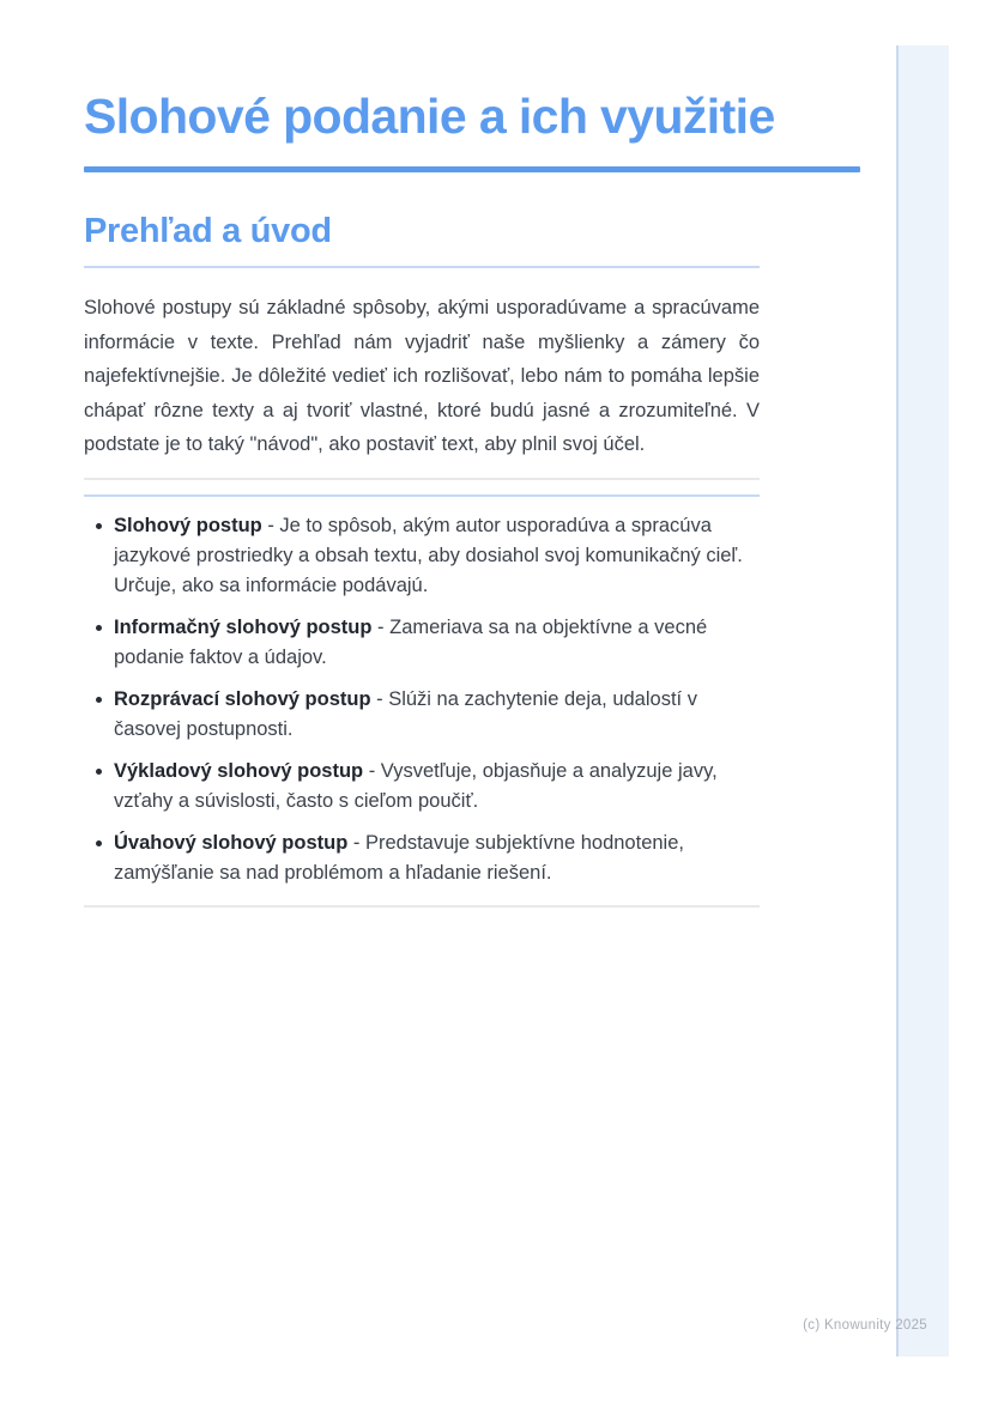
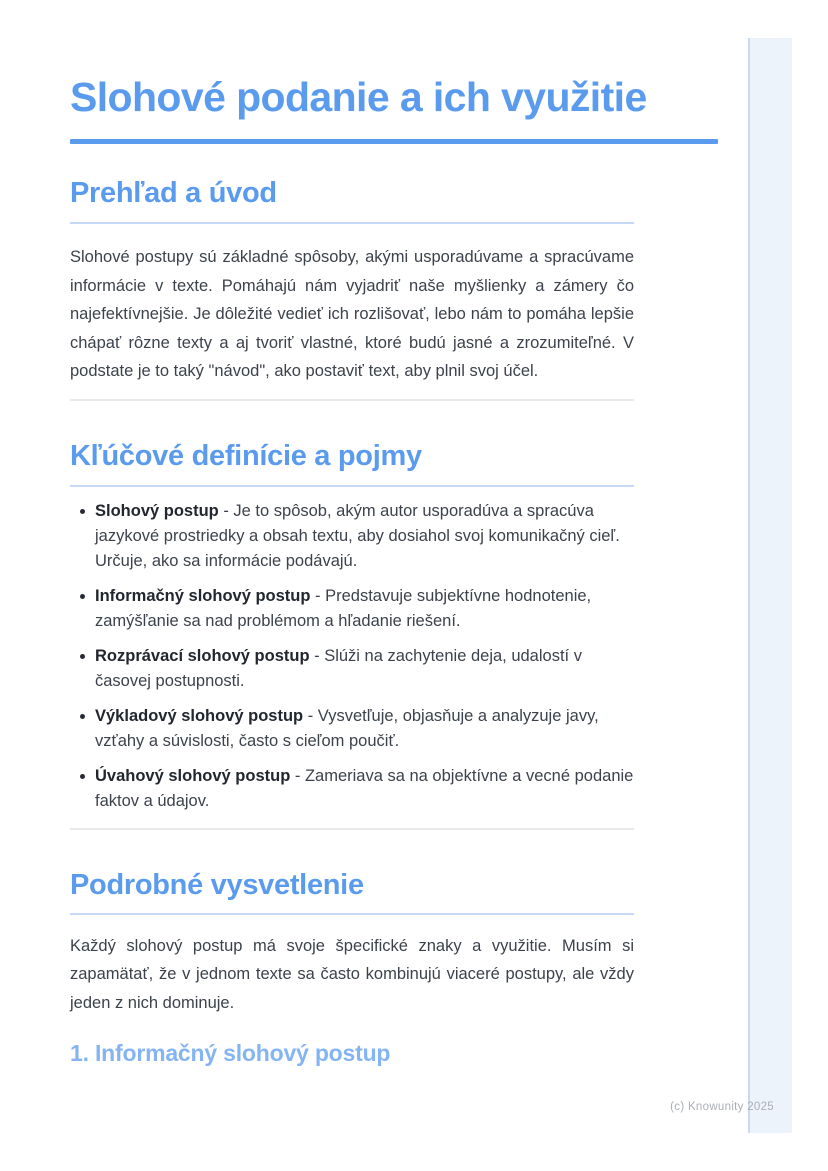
  Slohové podanie a ich využitie
  Prehľad a úvod
- Slohové postupy sú základné spôsoby, akými usporadúvame a spracúvame informácie v texte. Prehľad nám vyjadriť naše myšlienky a zámery čo najefektívnejšie. Je dôležité vedieť ich rozlišovať, lebo nám to pomáha lepšie chápať rôzne texty a aj tvoriť vlastné, ktoré budú jasné a zrozumiteľné. V podstate je to taký "návod", ako postaviť text, aby plnil svoj účel.
+ Slohové postupy sú základné spôsoby, akými usporadúvame a spracúvame informácie v texte. Pomáhajú nám vyjadriť naše myšlienky a zámery čo najefektívnejšie. Je dôležité vedieť ich rozlišovať, lebo nám to pomáha lepšie chápať rôzne texty a aj tvoriť vlastné, ktoré budú jasné a zrozumiteľné. V podstate je to taký "návod", ako postaviť text, aby plnil svoj účel.
+ Kľúčové definície a pojmy
  Slohový postup - Je to spôsob, akým autor usporadúva a spracúva jazykové prostriedky a obsah textu, aby dosiahol svoj komunikačný cieľ. Určuje, ako sa informácie podávajú.
- Informačný slohový postup - Zameriava sa na objektívne a vecné podanie faktov a údajov.
+ Informačný slohový postup - Predstavuje subjektívne hodnotenie, zamýšľanie sa nad problémom a hľadanie riešení.
  Rozprávací slohový postup - Slúži na zachytenie deja, udalostí v časovej postupnosti.
  Výkladový slohový postup - Vysvetľuje, objasňuje a analyzuje javy, vzťahy a súvislosti, často s cieľom poučiť.
- Úvahový slohový postup - Predstavuje subjektívne hodnotenie, zamýšľanie sa nad problémom a hľadanie riešení.
+ Úvahový slohový postup - Zameriava sa na objektívne a vecné podanie faktov a údajov.
+ Podrobné vysvetlenie
+ Každý slohový postup má svoje špecifické znaky a využitie. Musím si zapamätať, že v jednom texte sa často kombinujú viaceré postupy, ale vždy jeden z nich dominuje.
+ 1. Informačný slohový postup
  (c) Knowunity 2025
